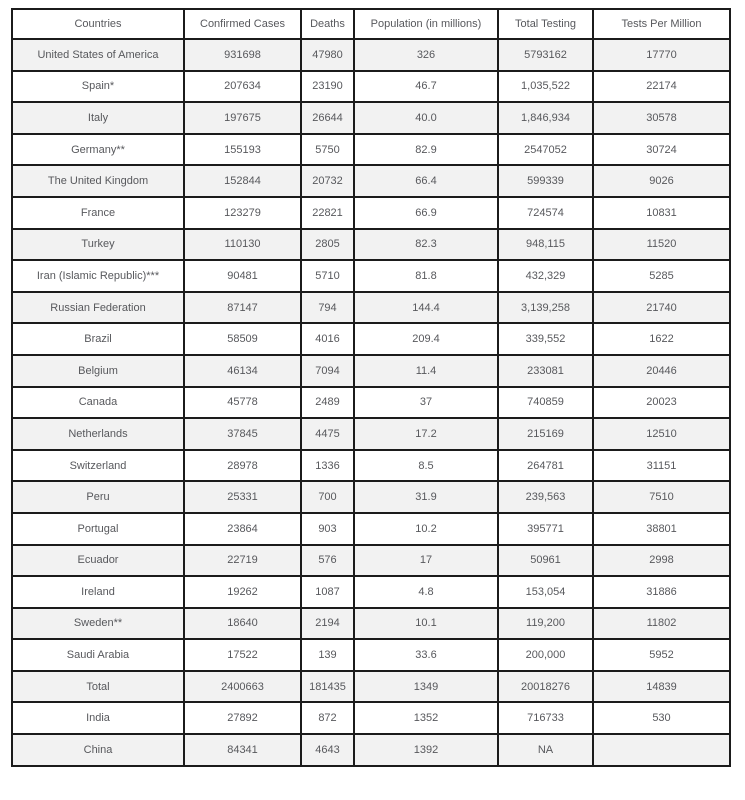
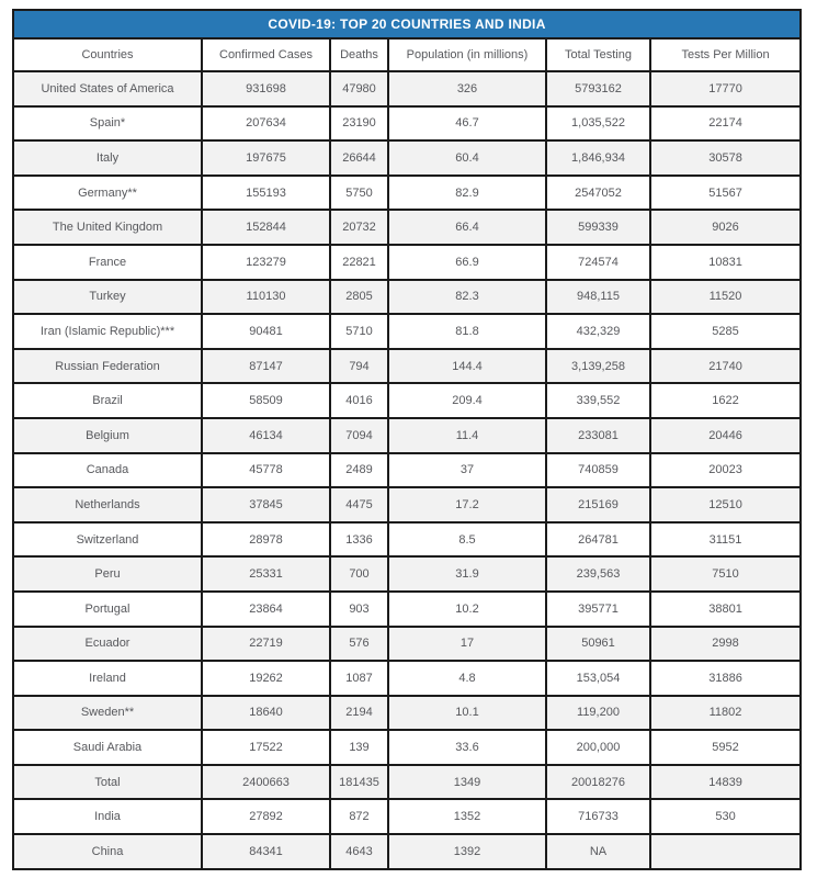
+ COVID-19: TOP 20 COUNTRIES AND INDIA
  Countries	Confirmed Cases	Deaths	Population (in millions)	Total Testing	Tests Per Million
  United States of America	931698	47980	326	5793162	17770
  Spain*	207634	23190	46.7	1,035,522	22174
- Italy	197675	26644	40.0	1,846,934	30578
+ Italy	197675	26644	60.4	1,846,934	30578
- Germany**	155193	5750	82.9	2547052	30724
+ Germany**	155193	5750	82.9	2547052	51567
  The United Kingdom	152844	20732	66.4	599339	9026
  France	123279	22821	66.9	724574	10831
  Turkey	110130	2805	82.3	948,115	11520
  Iran (Islamic Republic)***	90481	5710	81.8	432,329	5285
  Russian Federation	87147	794	144.4	3,139,258	21740
  Brazil	58509	4016	209.4	339,552	1622
  Belgium	46134	7094	11.4	233081	20446
  Canada	45778	2489	37	740859	20023
  Netherlands	37845	4475	17.2	215169	12510
  Switzerland	28978	1336	8.5	264781	31151
  Peru	25331	700	31.9	239,563	7510
  Portugal	23864	903	10.2	395771	38801
  Ecuador	22719	576	17	50961	2998
  Ireland	19262	1087	4.8	153,054	31886
  Sweden**	18640	2194	10.1	119,200	11802
  Saudi Arabia	17522	139	33.6	200,000	5952
  Total	2400663	181435	1349	20018276	14839
  India	27892	872	1352	716733	530
  China	84341	4643	1392	NA
